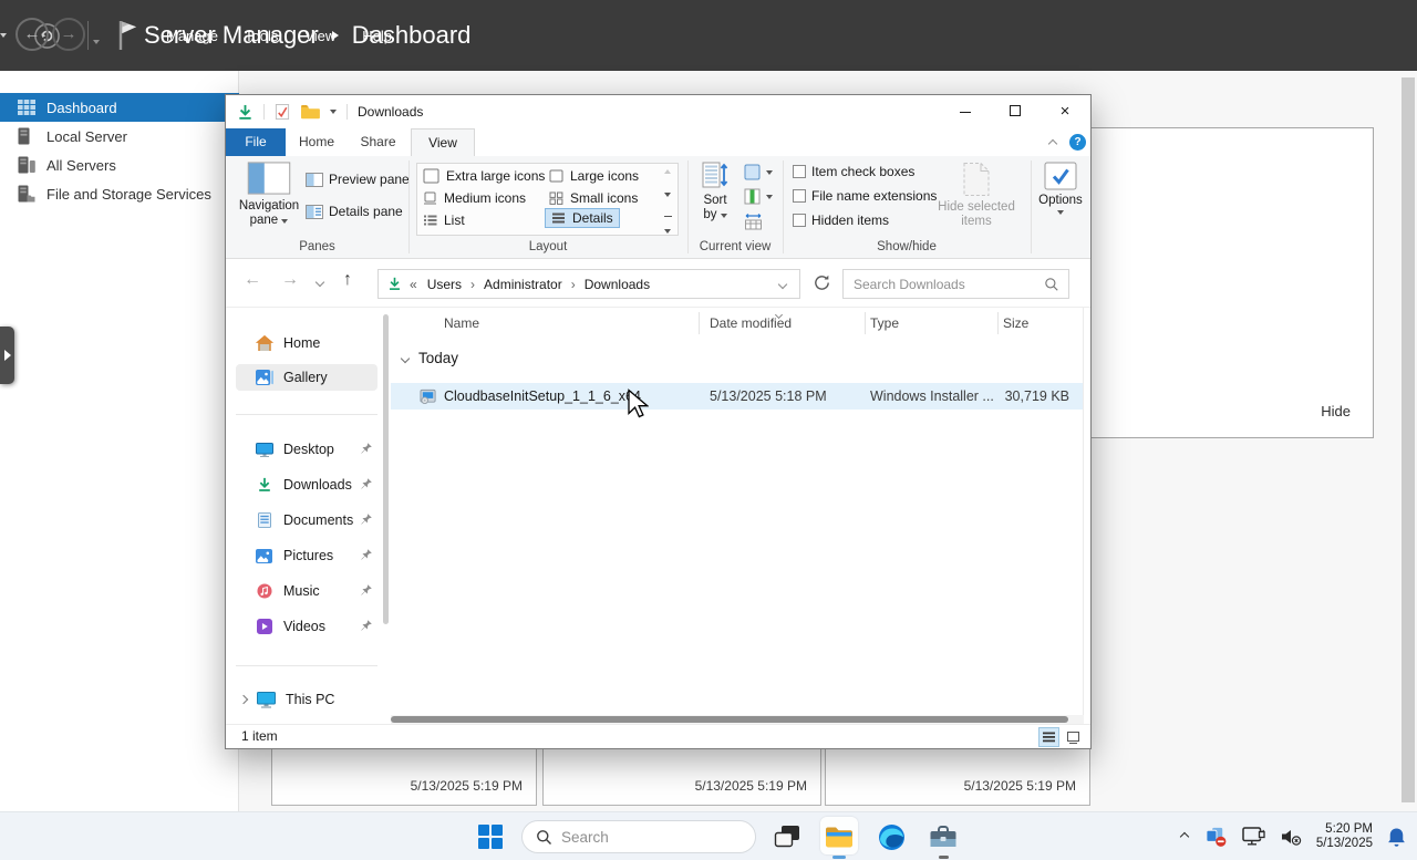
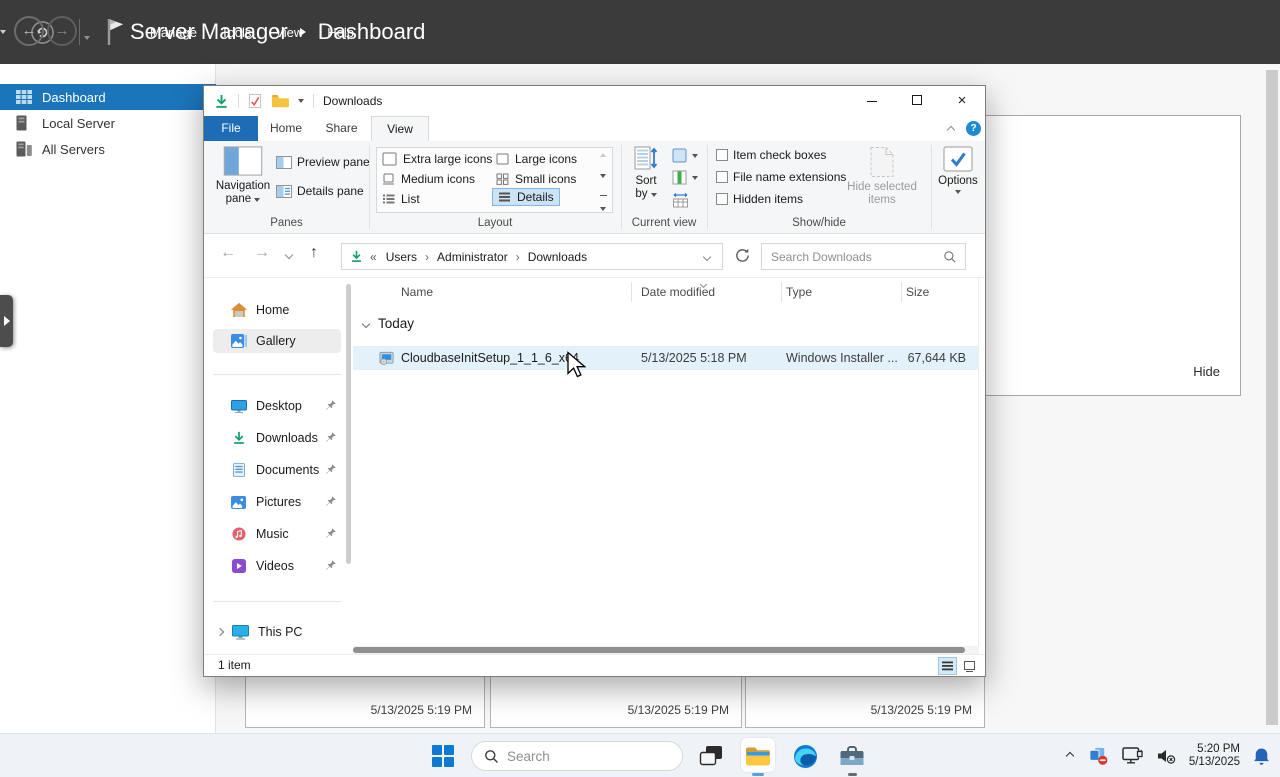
  ←
  →
  Server Manager
  Dashboard
  Manage
  Tools
  View
  Help
  Dashboard
  Local Server
  All Servers
- File and Storage Services
  Hide
  5/13/2025 5:19 PM
  5/13/2025 5:19 PM
  5/13/2025 5:19 PM
  Downloads
  ×
  File
  Home
  Share
  View
  ?
  Navigation pane
  Preview pane
  Details pane
  Panes
  Extra large icons
  Large icons
  Medium icons
  Small icons
  List
  Details
  Layout
  Sort by
  Current view
  Item check boxes
  File name extensions
  Hidden items
  Hide selected items
  Show/hide
  Options
  ←
  →
  ↑
  «
  Users
  ›
  Administrator
  ›
  Downloads
  Search Downloads
  Home
  Gallery
  Desktop
  Downloads
  Documents
  Pictures
  Music
  Videos
  This PC
  Name
  Date modified
  Type
  Size
  Today
  CloudbaseInitSetup_1_1_6_x
  5/13/2025 5:18 PM
  Windows Installer ...
- 30,719 KB
+ 67,644 KB
  1 item
  Search
  5:20 PM
  5/13/2025
